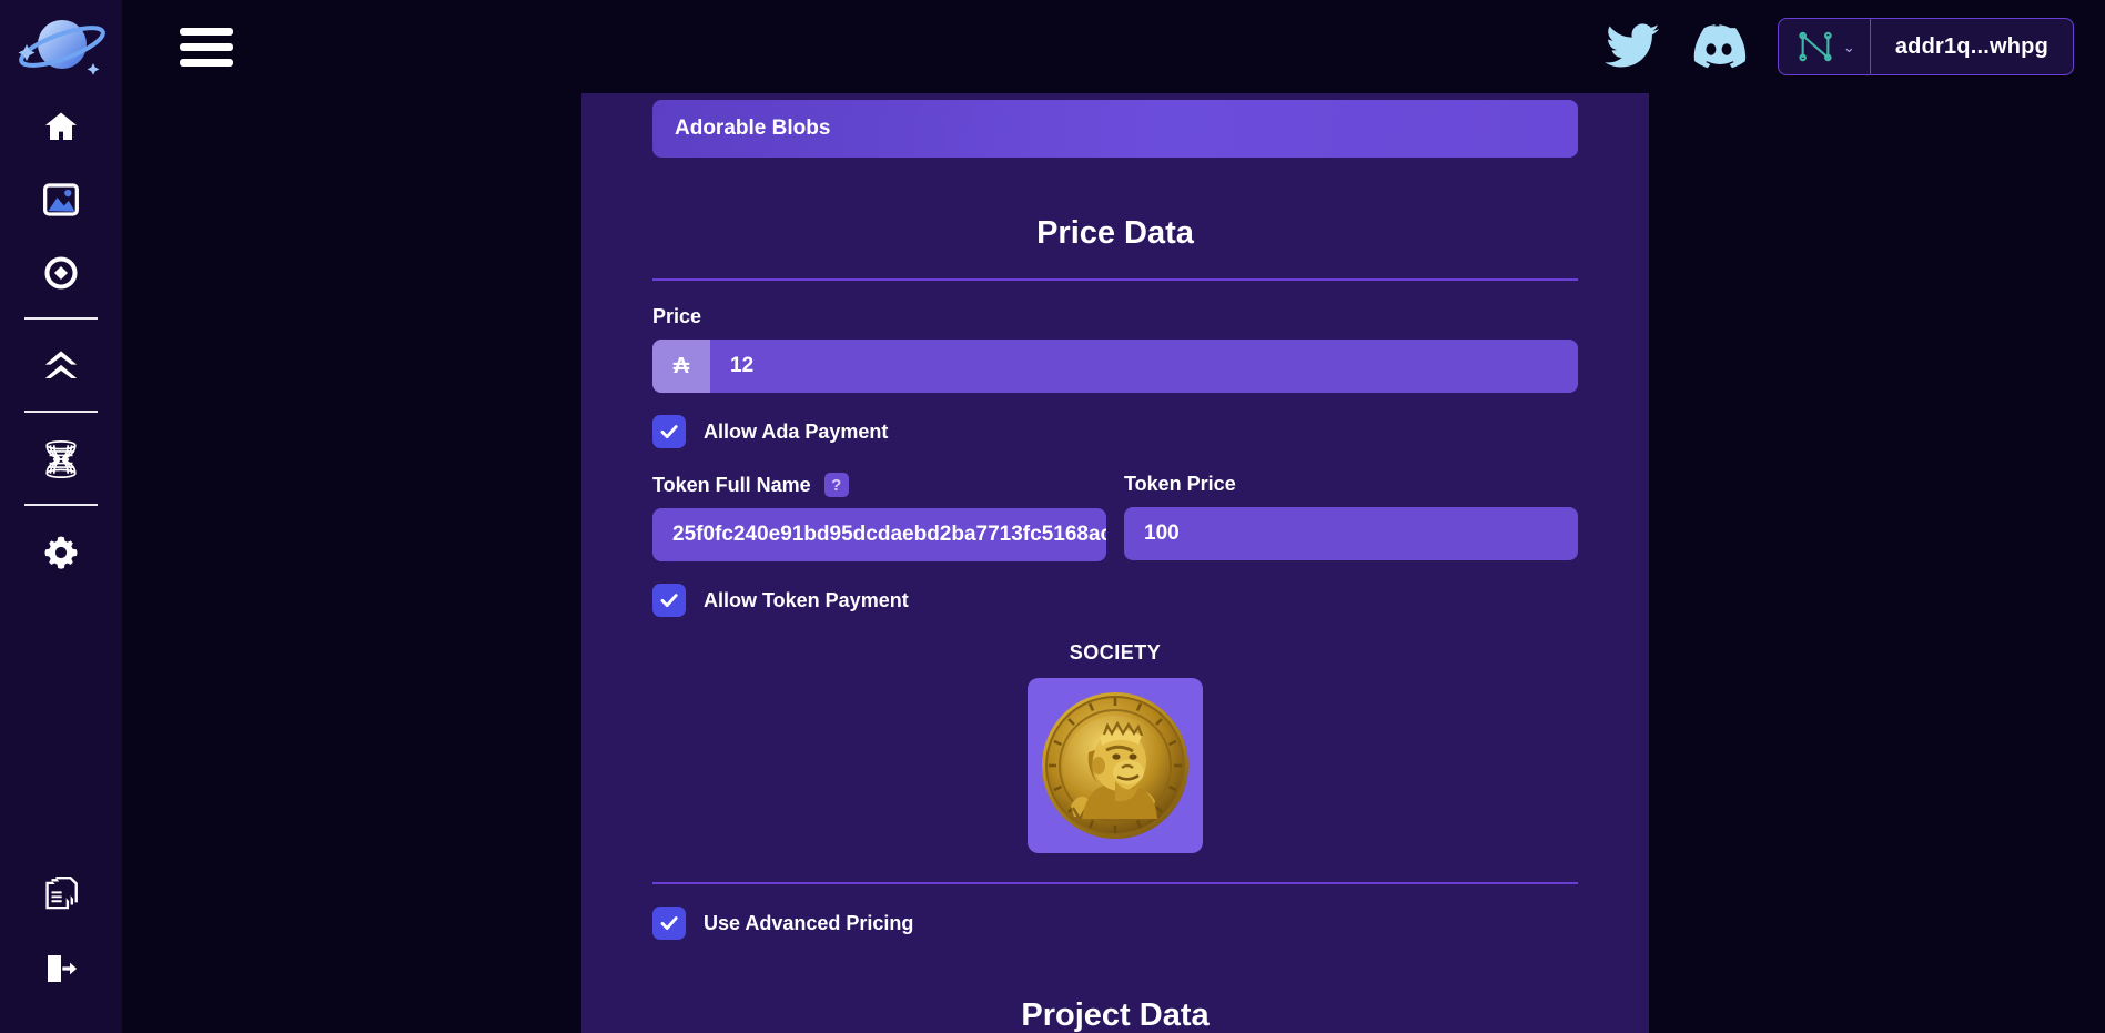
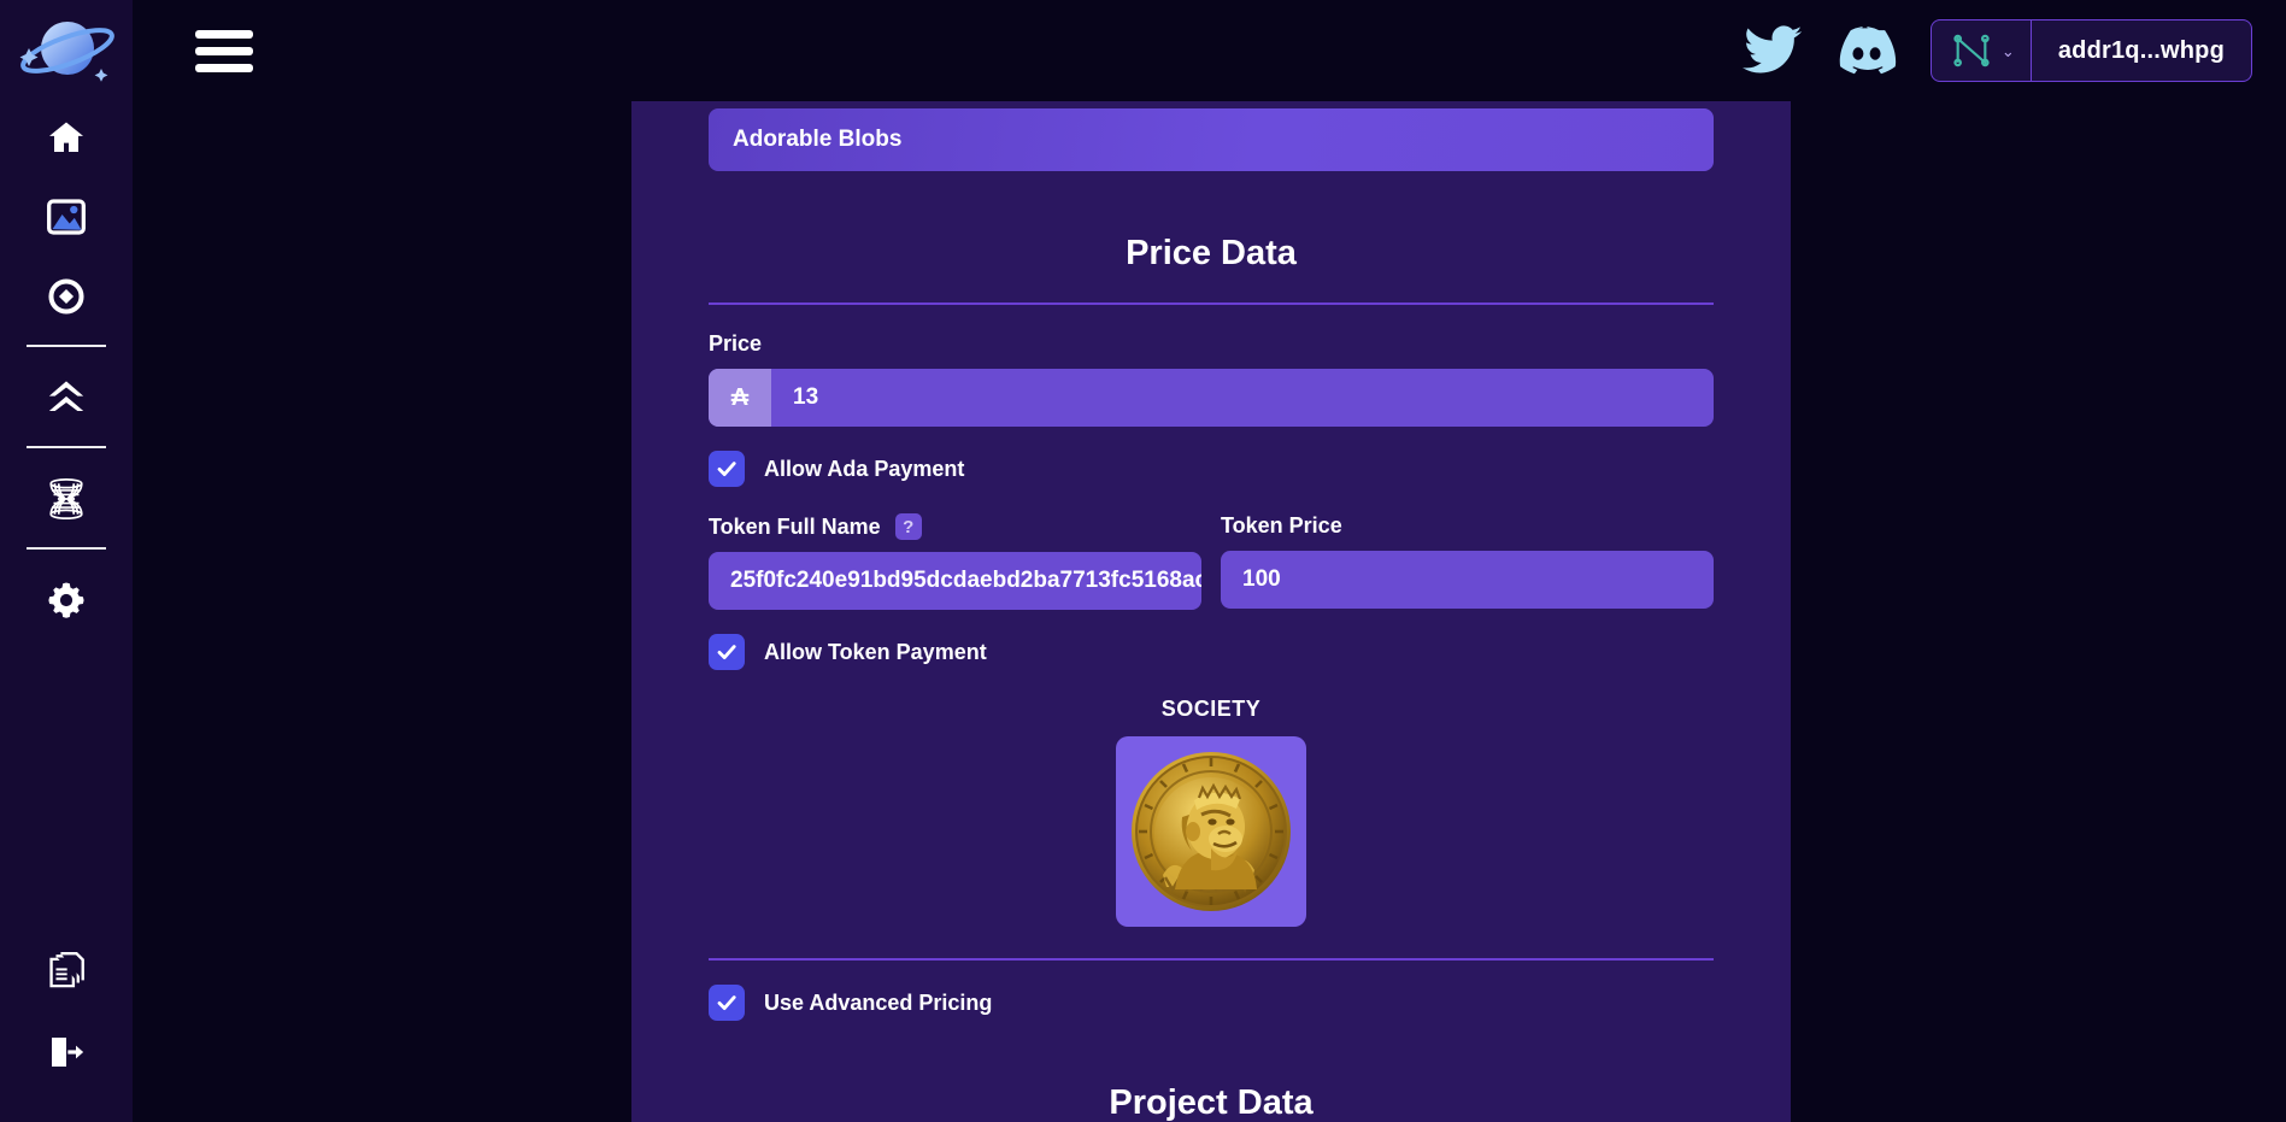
  ⌄
  addr1q...whpg
  Adorable Blobs
  Price Data
  Price
  ₳
- 12
+ 13
  Allow Ada Payment
  Token Full Name
  ?
  25f0fc240e91bd95dcdaebd2ba7713fc5168ac
  Token Price
  100
  Allow Token Payment
  SOCIETY
  Use Advanced Pricing
  Project Data
